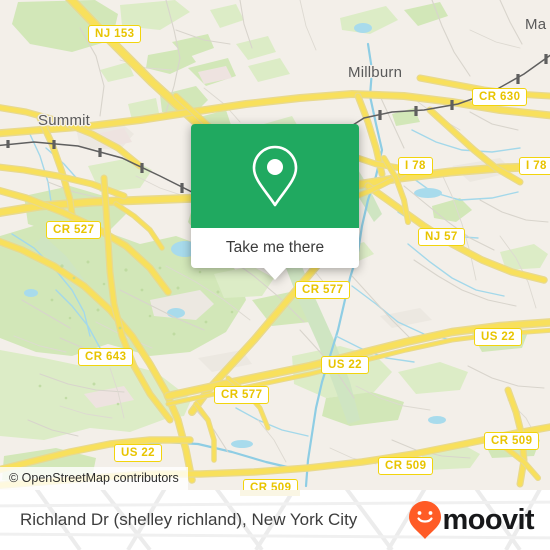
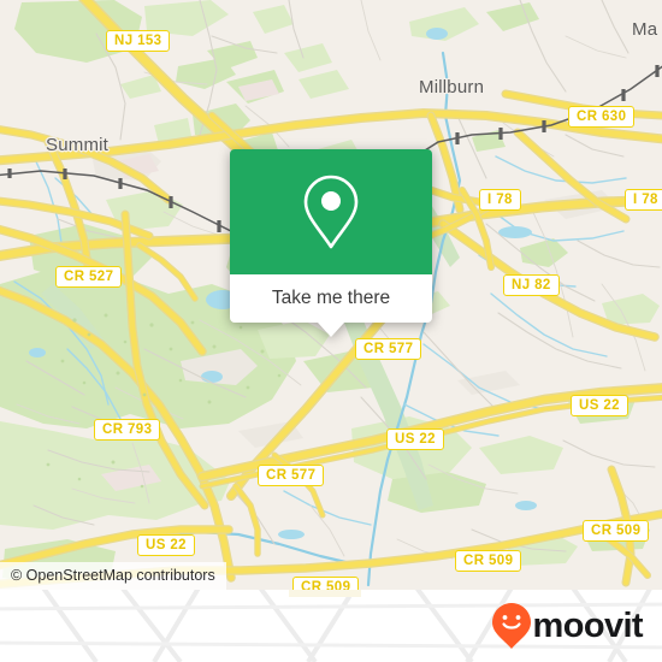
  Summit
  Millburn
  Ma
  NJ 153
  CR 630
  I 78
  I 78
- NJ 57
+ NJ 82
  CR 527
  CR 577
  US 22
- CR 643
+ CR 793
  US 22
  CR 577
  CR 509
  US 22
  CR 509
  CR 509
  Take me there
  © OpenStreetMap contributors
- Richland Dr (shelley richland), New York City
  moovit
